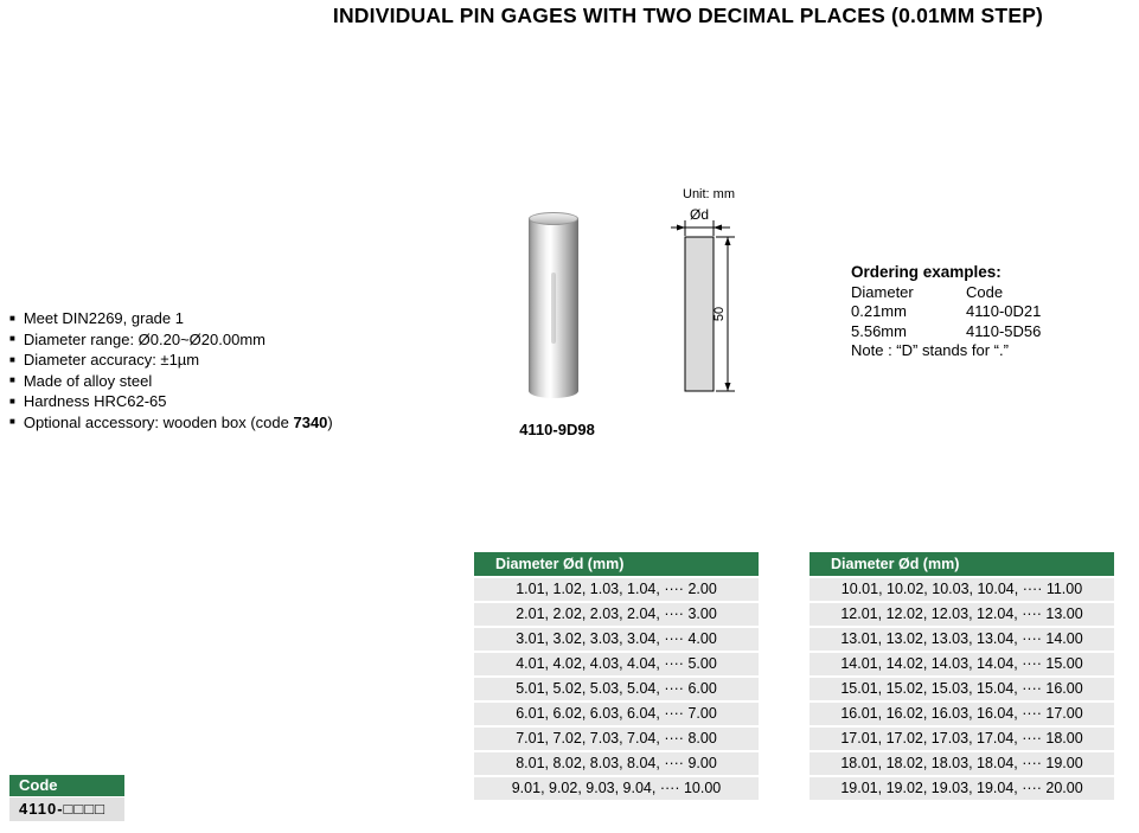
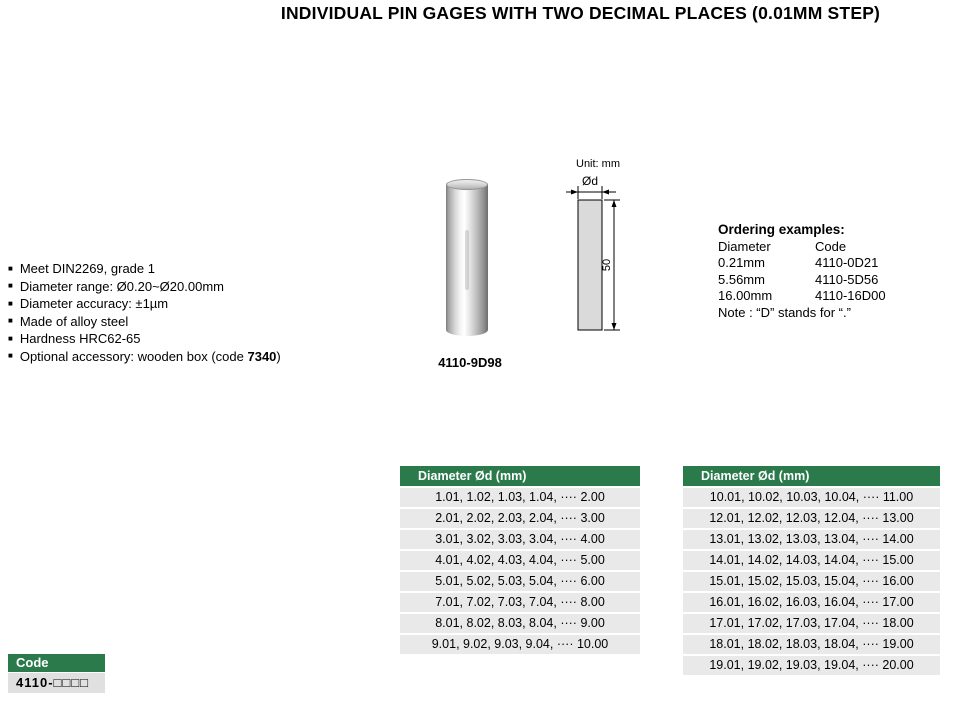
  INDIVIDUAL PIN GAGES WITH TWO DECIMAL PLACES (0.01MM STEP)
  ■
  Meet DIN2269, grade 1
  ■
  Diameter range: Ø0.20~Ø20.00mm
  ■
  Diameter accuracy: ±1µm
  ■
  Made of alloy steel
  ■
  Hardness HRC62-65
  ■
  Optional accessory: wooden box (code 7340)
  4110-9D98
  Unit: mm
  Ød
  Ordering examples:
  Diameter
  Code
  0.21mm
  4110-0D21
  5.56mm
  4110-5D56
+ 16.00mm
+ 4110-16D00
  Note : “D” stands for “.”
  Diameter Ød (mm)
  1.01, 1.02, 1.03, 1.04, ···· 2.00
  2.01, 2.02, 2.03, 2.04, ···· 3.00
  3.01, 3.02, 3.03, 3.04, ···· 4.00
  4.01, 4.02, 4.03, 4.04, ···· 5.00
  5.01, 5.02, 5.03, 5.04, ···· 6.00
- 6.01, 6.02, 6.03, 6.04, ···· 7.00
  7.01, 7.02, 7.03, 7.04, ···· 8.00
  8.01, 8.02, 8.03, 8.04, ···· 9.00
  9.01, 9.02, 9.03, 9.04, ···· 10.00
  Diameter Ød (mm)
  10.01, 10.02, 10.03, 10.04, ···· 11.00
  12.01, 12.02, 12.03, 12.04, ···· 13.00
  13.01, 13.02, 13.03, 13.04, ···· 14.00
  14.01, 14.02, 14.03, 14.04, ···· 15.00
  15.01, 15.02, 15.03, 15.04, ···· 16.00
  16.01, 16.02, 16.03, 16.04, ···· 17.00
  17.01, 17.02, 17.03, 17.04, ···· 18.00
  18.01, 18.02, 18.03, 18.04, ···· 19.00
  19.01, 19.02, 19.03, 19.04, ···· 20.00
  Code
  4110-□□□□
